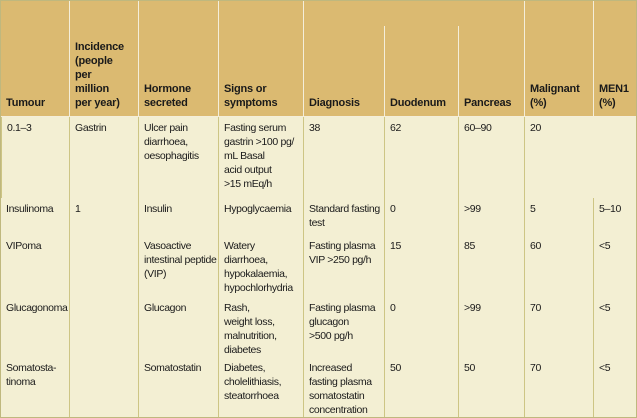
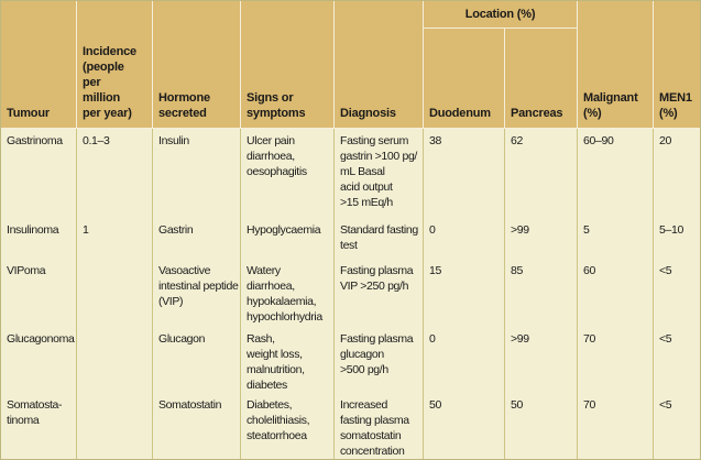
  Tumour
  Incidence
  (people
  per
  million
  per year)
  Hormone
  secreted
  Signs or
  symptoms
  Diagnosis
+ Location (%)
  Duodenum
  Pancreas
  Malignant
  (%)
  MEN1
  (%)
+ Gastrinoma
  0.1–3
- Gastrin
+ Insulin
  Ulcer pain
  diarrhoea,
  oesophagitis
  Fasting serum
  gastrin >100 pg/
  mL Basal
  acid output
  >15 mEq/h
  38
  62
  60–90
  20
  Insulinoma
  1
- Insulin
+ Gastrin
  Hypoglycaemia
  Standard fasting
  test
  0
  >99
  5
  5–10
  VIPoma
  Vasoactive
  intestinal peptide
  (VIP)
  Watery
  diarrhoea,
  hypokalaemia,
  hypochlorhydria
  Fasting plasma
  VIP >250 pg/h
  15
  85
  60
  <5
  Glucagonoma
  Glucagon
  Rash,
  weight loss,
  malnutrition,
  diabetes
  Fasting plasma
  glucagon
  >500 pg/h
  0
  >99
  70
  <5
  Somatosta-
  tinoma
  Somatostatin
  Diabetes,
  cholelithiasis,
  steatorrhoea
  Increased
  fasting plasma
  somatostatin
  concentration
  50
  50
  70
  <5
